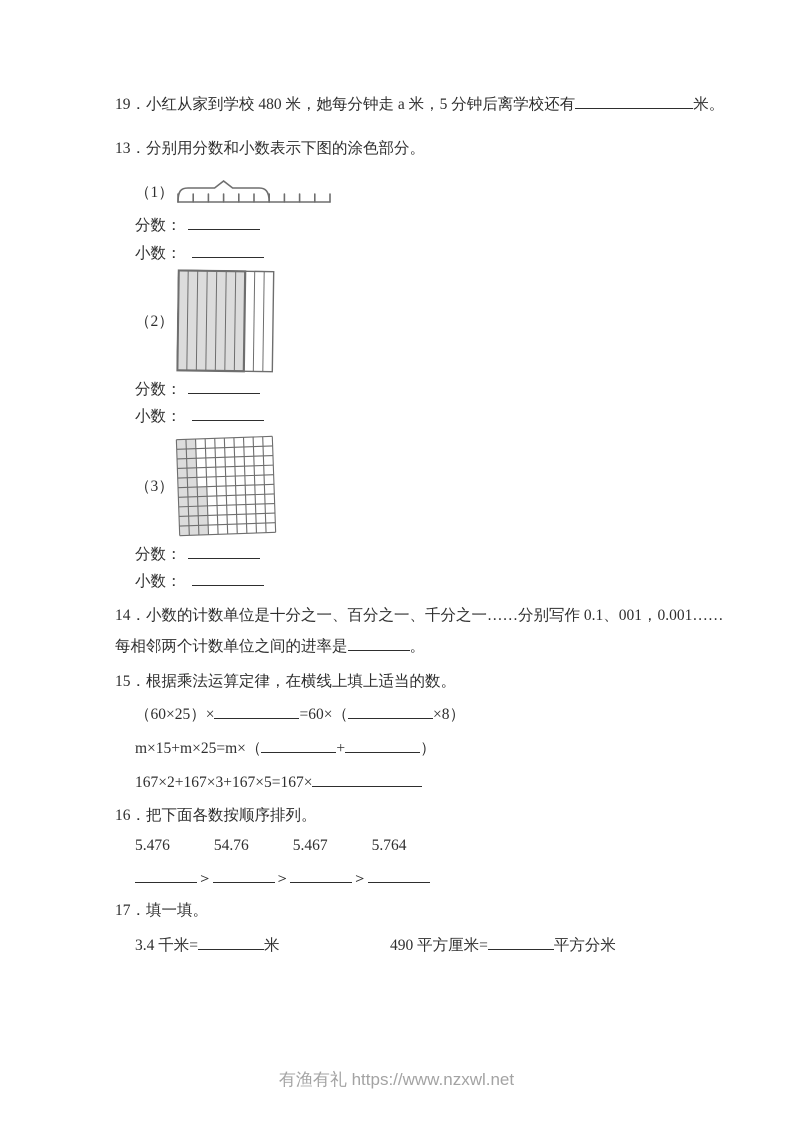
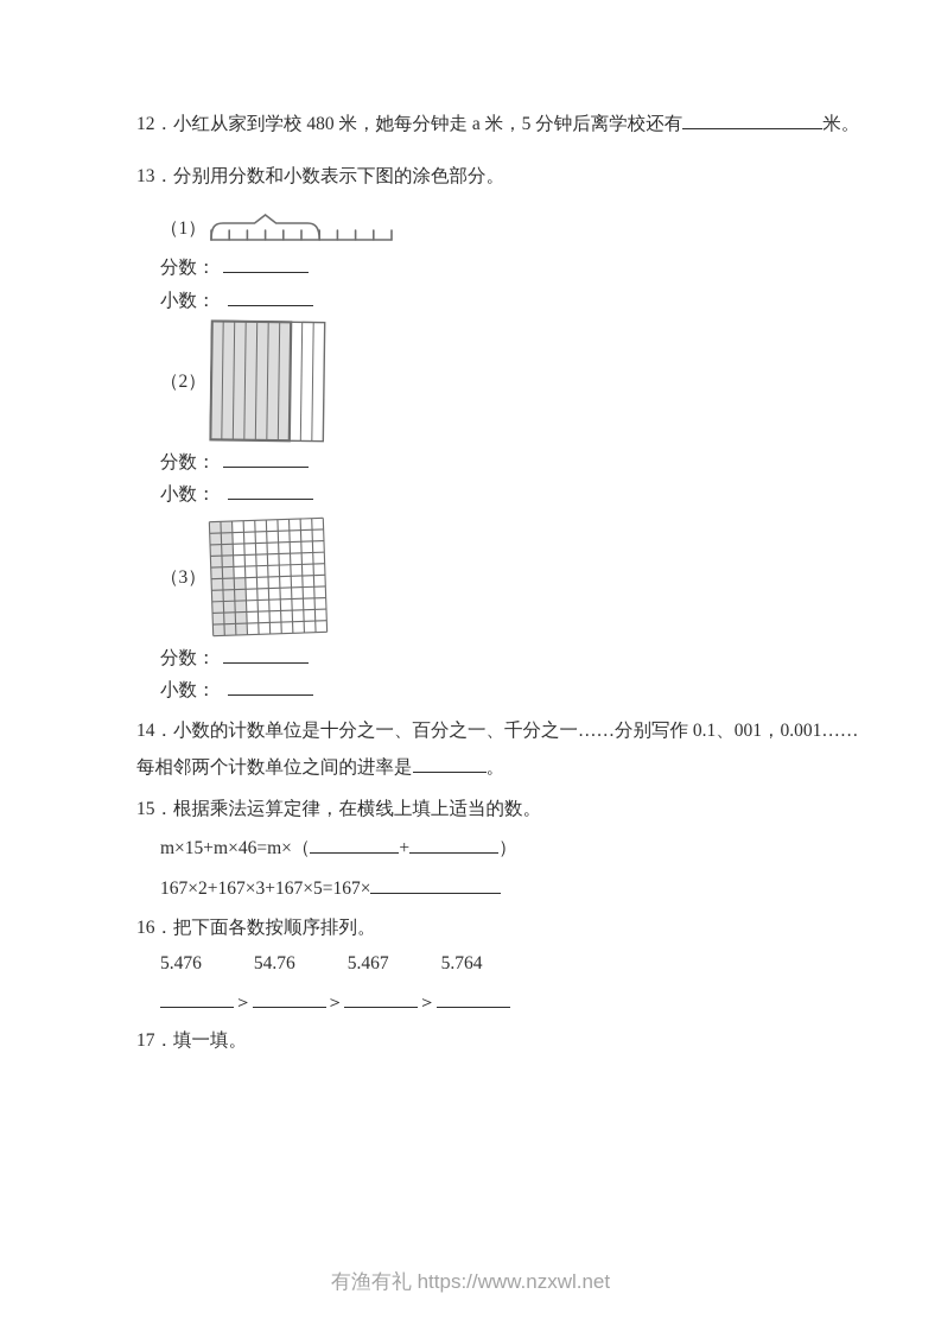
- 19．小红从家到学校 480 米，她每分钟走 a 米，5 分钟后离学校还有 米。
+ 12．小红从家到学校 480 米，她每分钟走 a 米，5 分钟后离学校还有 米。
  13．分别用分数和小数表示下图的涂色部分。
  （1）
  分数：
  小数：
  （2）
  分数：
  小数：
  （3）
  分数：
  小数：
  14．小数的计数单位是十分之一、百分之一、千分之一……分别写作 0.1、001，0.001……
  每相邻两个计数单位之间的进率是 。
  15．根据乘法运算定律，在横线上填上适当的数。
- （60×25）× =60×（ ×8）
- m×15+m×25=m×（ + ）
+ m×15+m×46=m×（ + ）
  167×2+167×3+167×5=167×
  16．把下面各数按顺序排列。
  5.476
  54.76
  5.467
  5.764
  ＞ ＞ ＞
  17．填一填。
- 3.4 千米= 米
- 490 平方厘米= 平方分米
  有渔有礼 https://www.nzxwl.net
